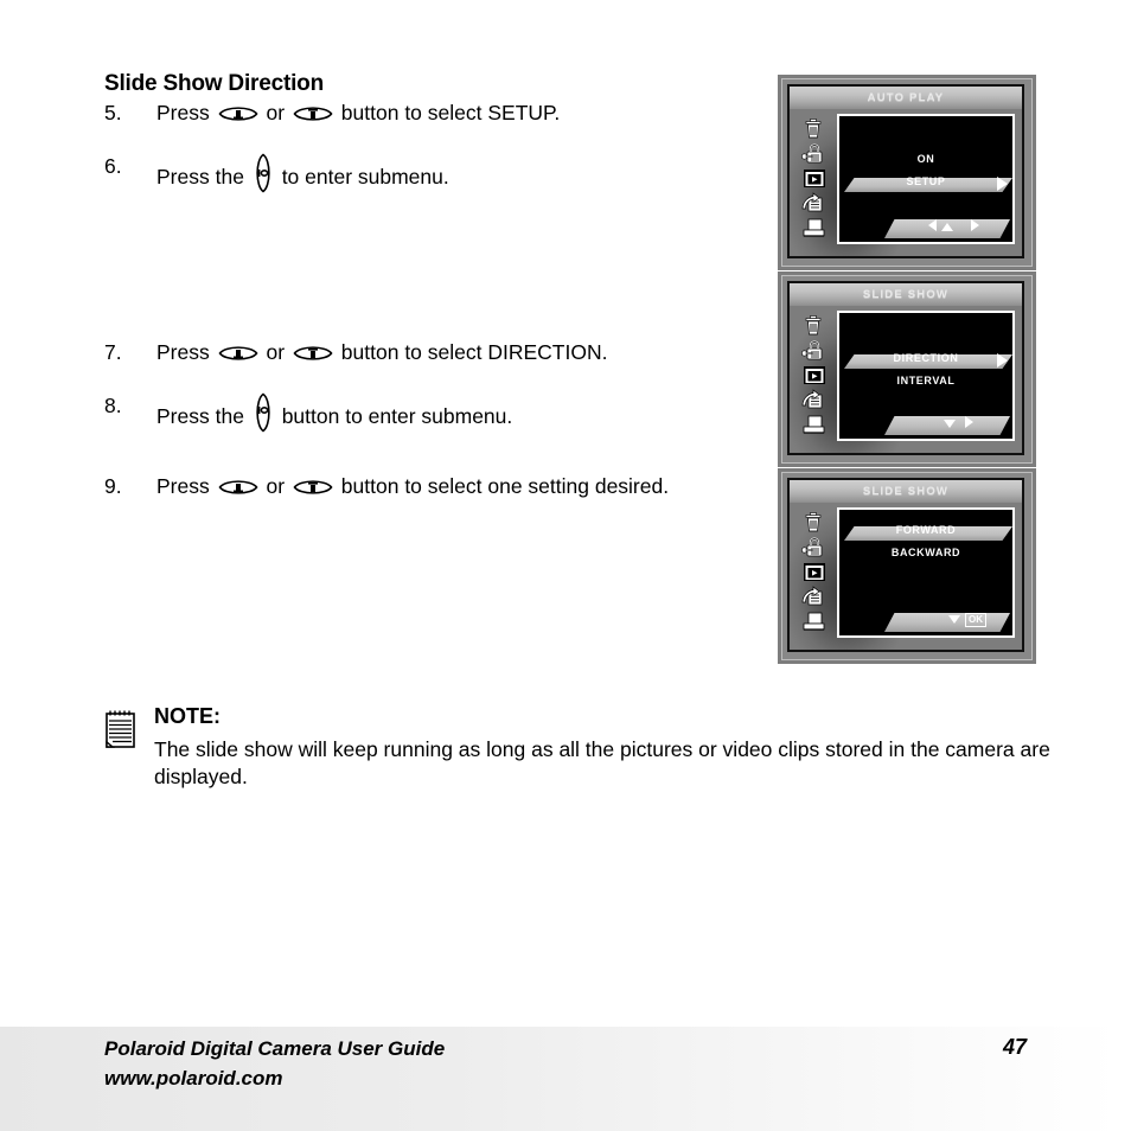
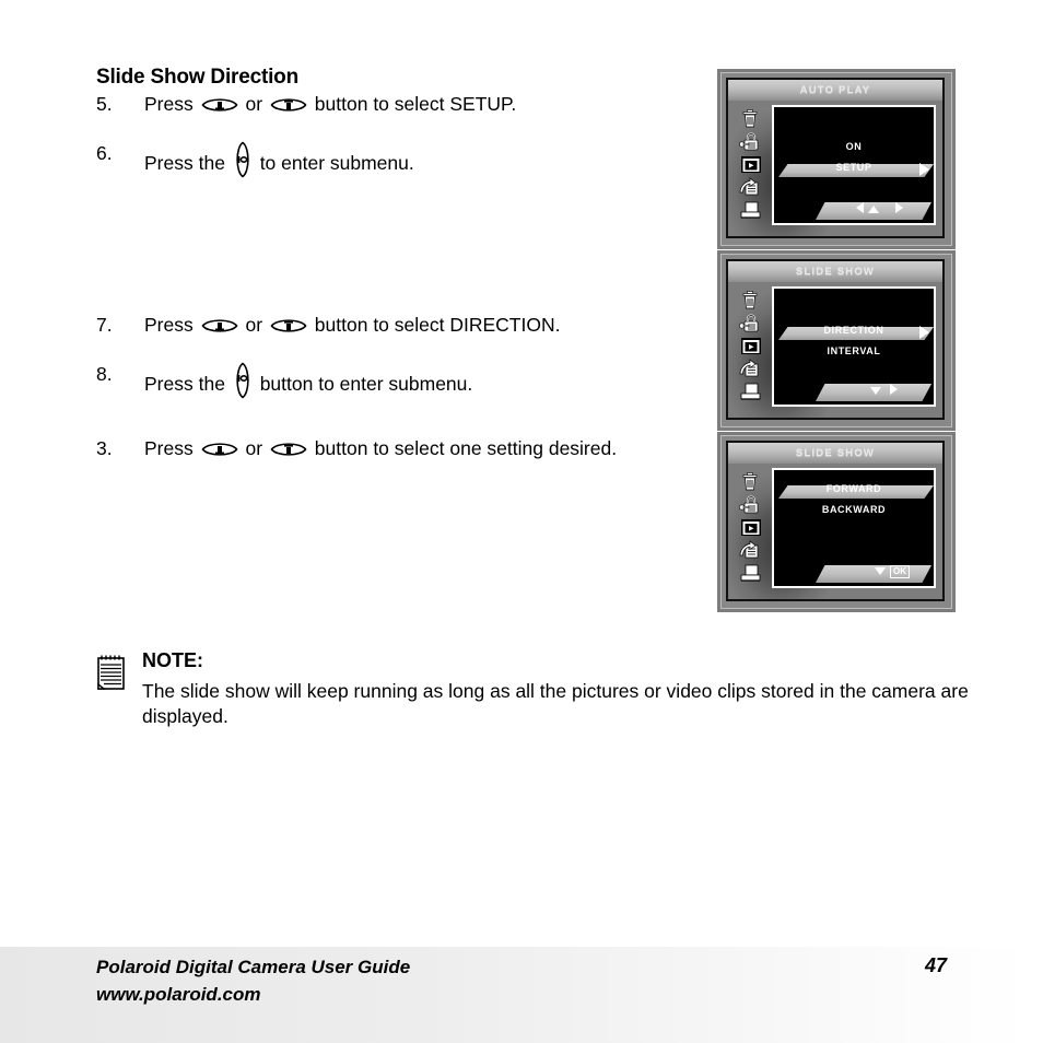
  Slide Show Direction
  5.
  Press or button to select SETUP.
  6.
  Press the to enter submenu.
  7.
  Press or button to select DIRECTION.
  8.
  Press the button to enter submenu.
- 9.
+ 3.
  Press or button to select one setting desired.
  NOTE:
  The slide show will keep running as long as all the pictures or video clips stored in the camera are displayed.
  AUTO PLAY
  ON
  SETUP
  SLIDE SHOW
  DIRECTION
  INTERVAL
  SLIDE SHOW
  FORWARD
  BACKWARD
  OK
  Polaroid Digital Camera User Guide
  www.polaroid.com
  47
